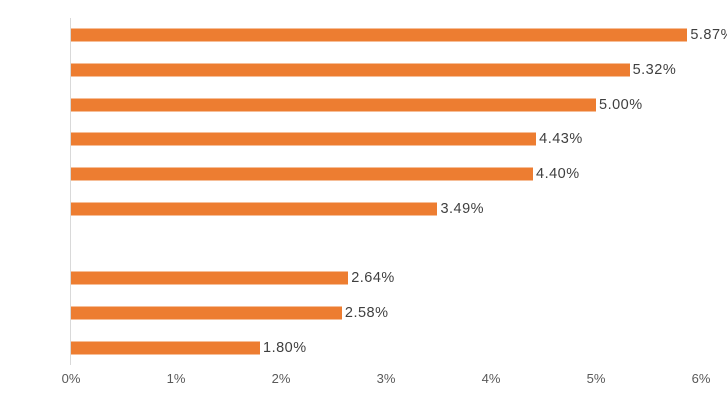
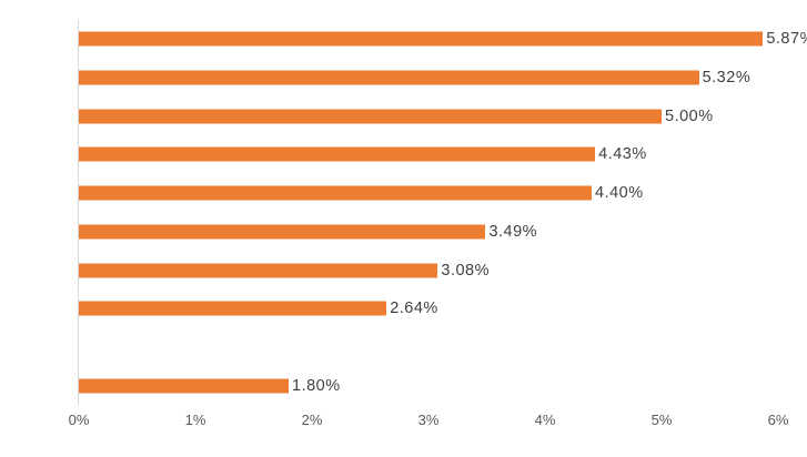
  5.87
  5.32%
  5.00%
  4.43%
  4.40%
  3.49%
+ 3.08%
  2.64%
- 2.58%
  1.80%
  0%
  1%
  2%
  3%
  4%
  5%
  6%
